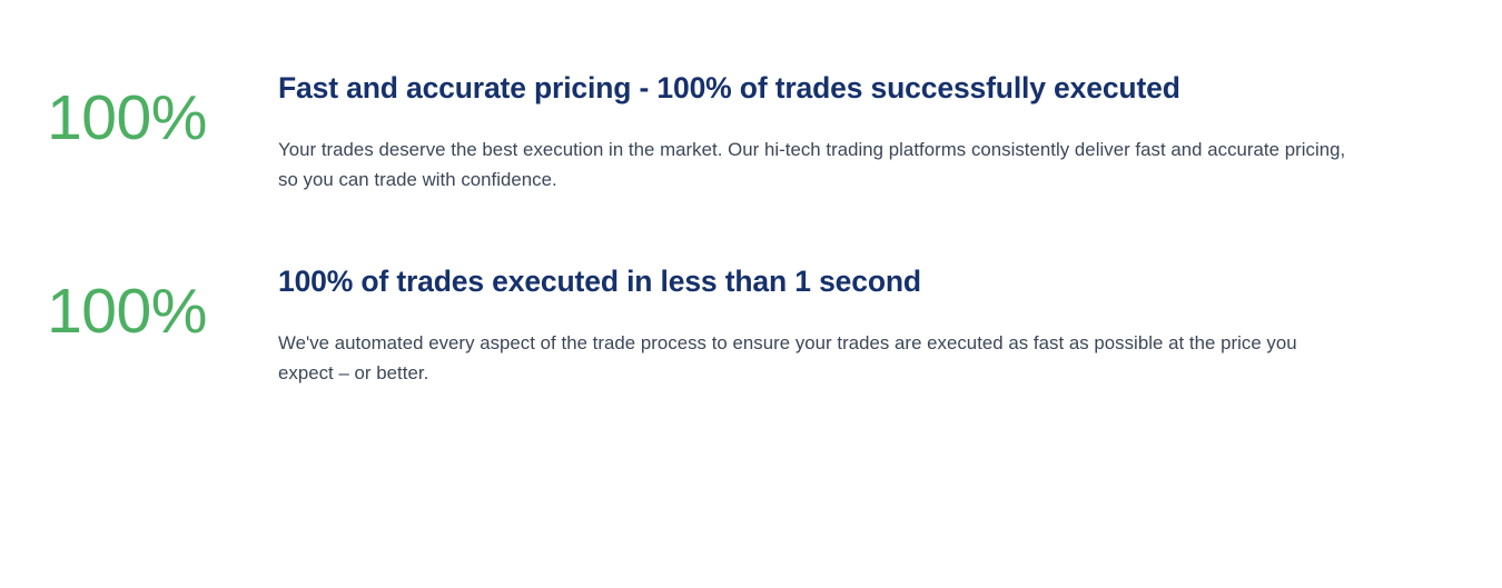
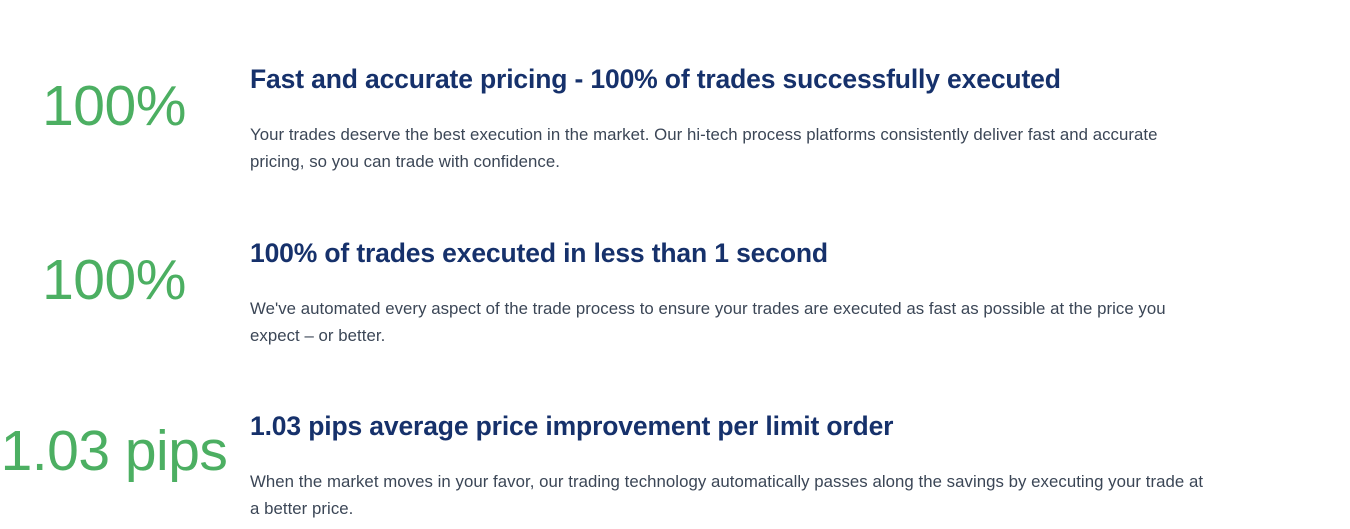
  100%
  Fast and accurate pricing - 100% of trades successfully executed
- Your trades deserve the best execution in the market. Our hi-tech trading platforms consistently deliver fast and accurate pricing, so you can trade with confidence.
+ Your trades deserve the best execution in the market. Our hi-tech process platforms consistently deliver fast and accurate pricing, so you can trade with confidence.
  100%
  100% of trades executed in less than 1 second
  We've automated every aspect of the trade process to ensure your trades are executed as fast as possible at the price you expect – or better.
+ 1.03 pips
+ 1.03 pips average price improvement per limit order
+ When the market moves in your favor, our trading technology automatically passes along the savings by executing your trade at a better price.
